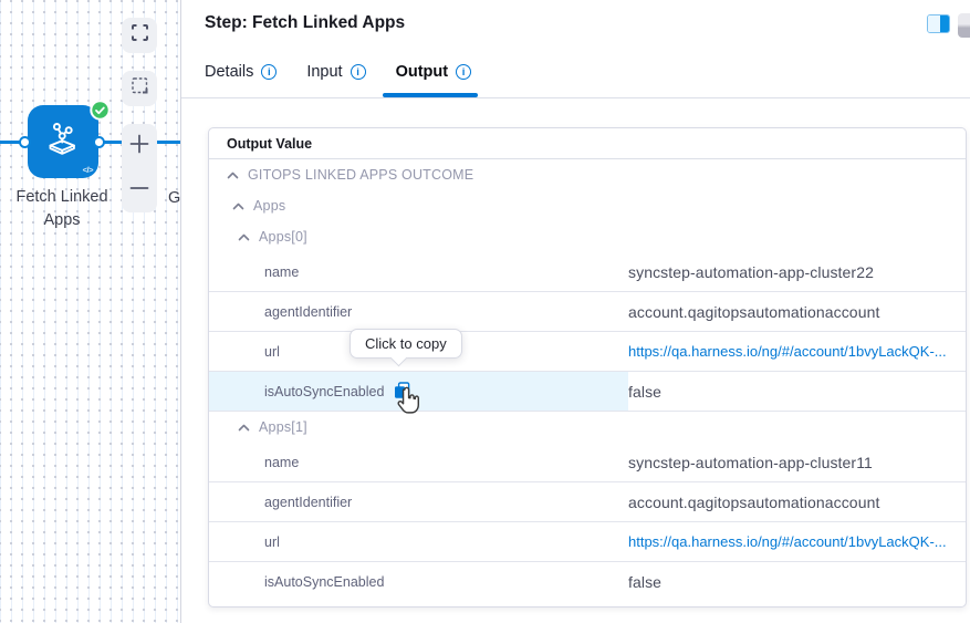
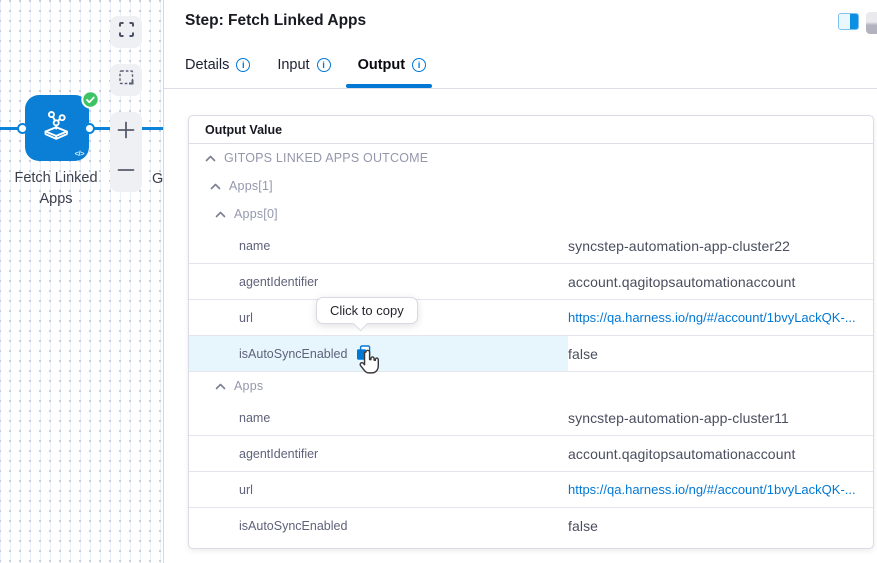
  </>
  Fetch Linked Apps
  G
  Step: Fetch Linked Apps
  Details
  i
  Input
  i
  Output
  i
  Output Value
  GITOPS LINKED APPS OUTCOME
- Apps
+ Apps[1]
  Apps[0]
  name
  syncstep-automation-app-cluster22
  agentIdentifier
  account.qagitopsautomationaccount
  url
  https://qa.harness.io/ng/#/account/1bvyLackQK-...
  isAutoSyncEnabled
  false
- Apps[1]
+ Apps
  name
  syncstep-automation-app-cluster11
  agentIdentifier
  account.qagitopsautomationaccount
  url
  https://qa.harness.io/ng/#/account/1bvyLackQK-...
  isAutoSyncEnabled
  false
  Click to copy
